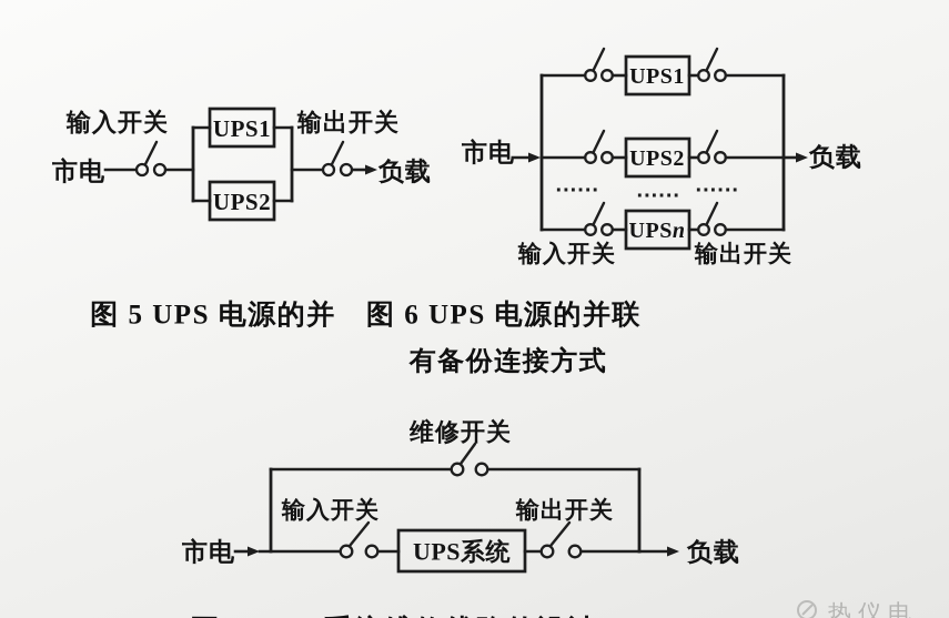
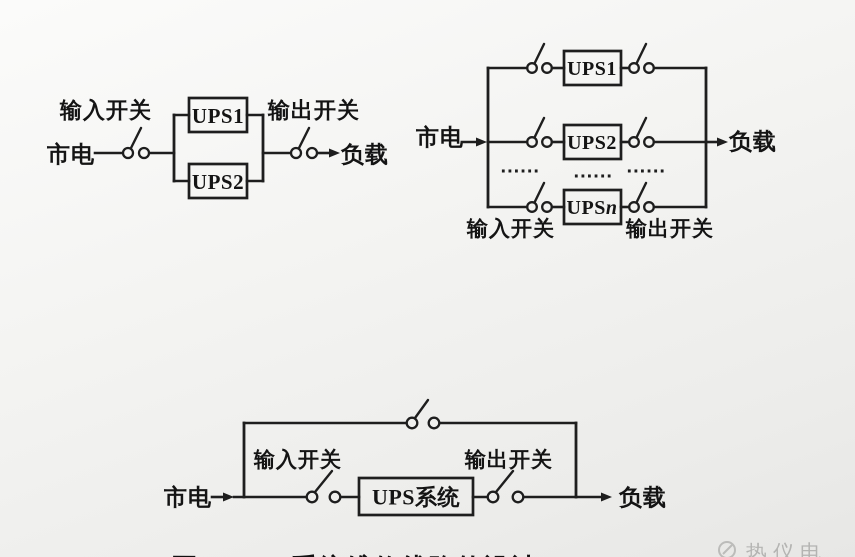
  输入开关
  市电
  UPS1
  UPS2
  负载
  输出开关
  市电
  UPS1
  UPS2
  ······
  ······
  ······
  UPSn
  负载
  输入开关
  输出开关
- 图 5 UPS 电源的并
- 图 6 UPS 电源的并联
- 有备份连接方式
- 维修开关
  市电
  输入开关
  UPS系统
  输出开关
  负载
  热仪电
